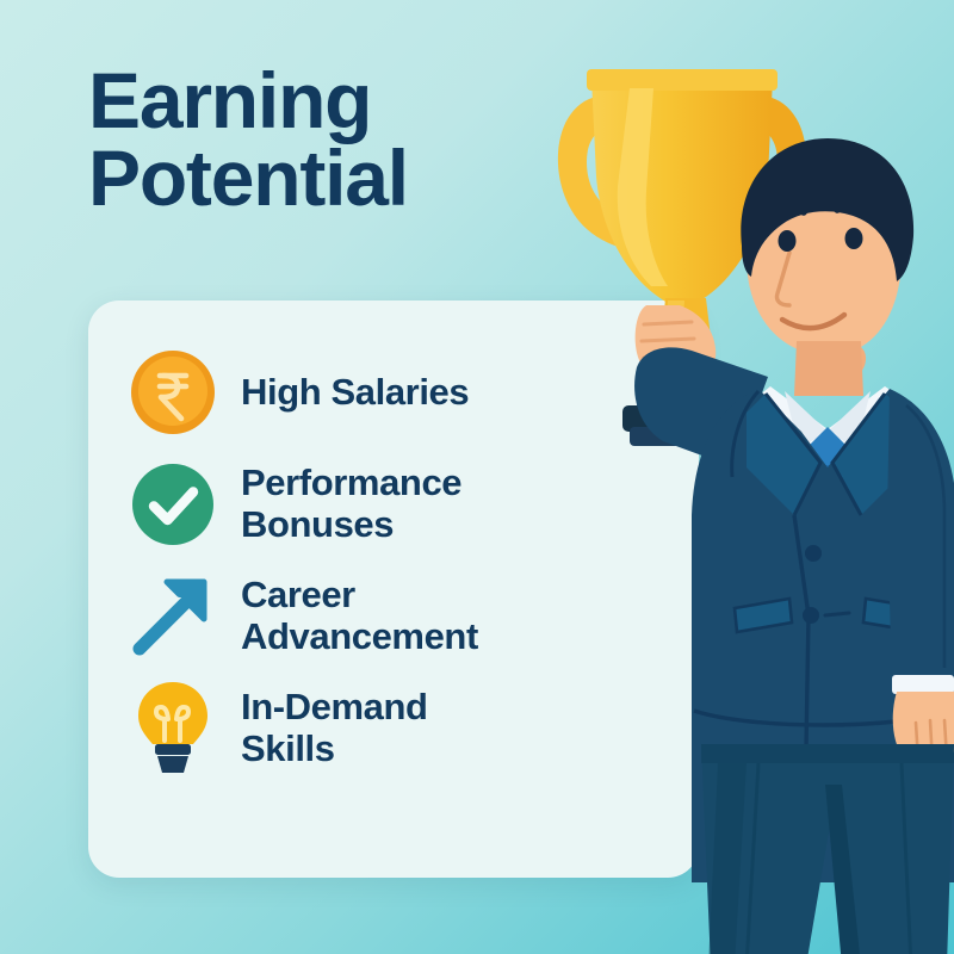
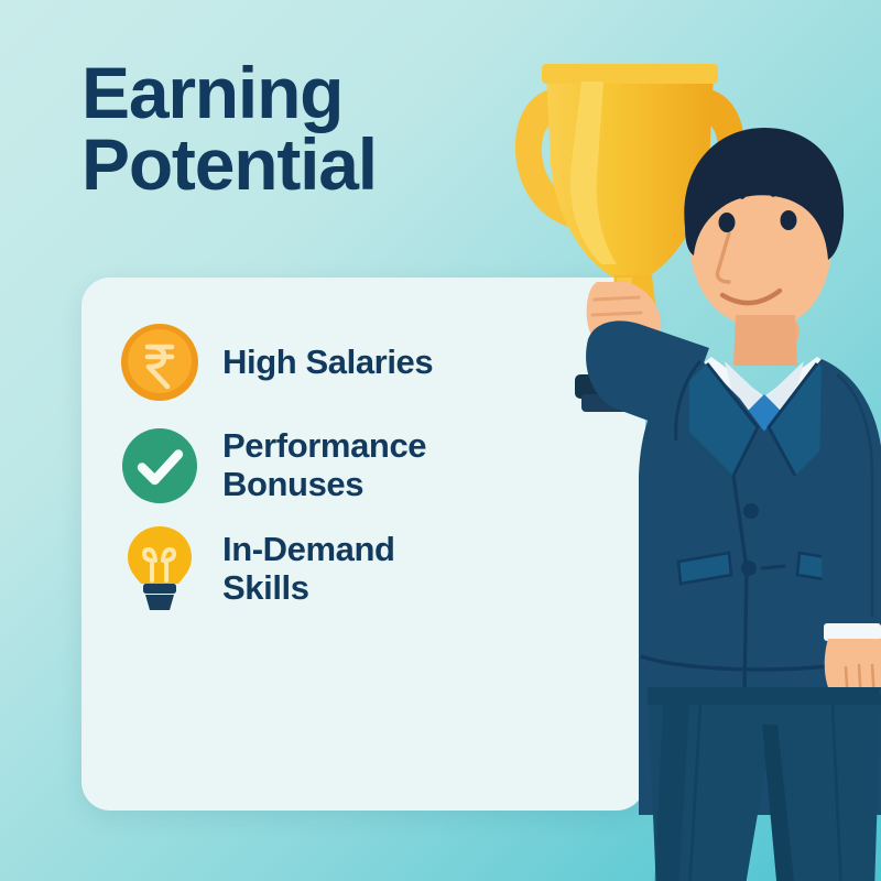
  Earning
  Potential
  High Salaries
  Performance
  Bonuses
- Career
- Advancement
  In-Demand
  Skills
